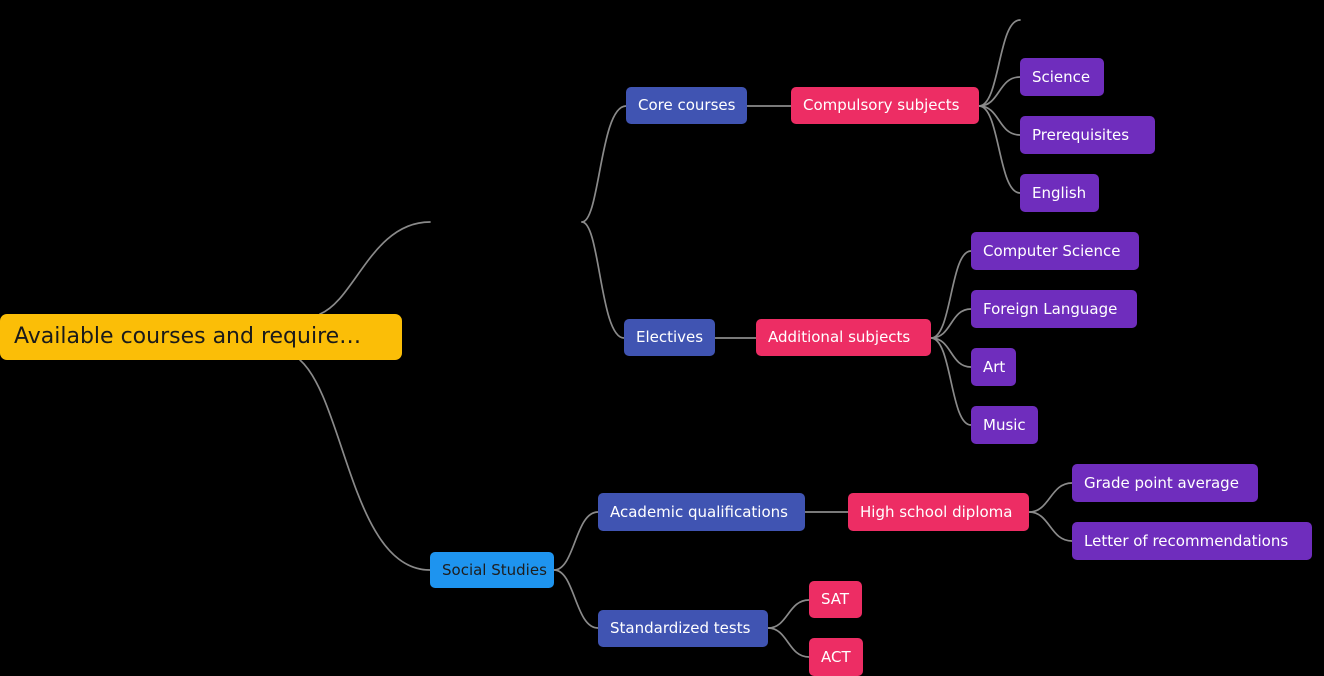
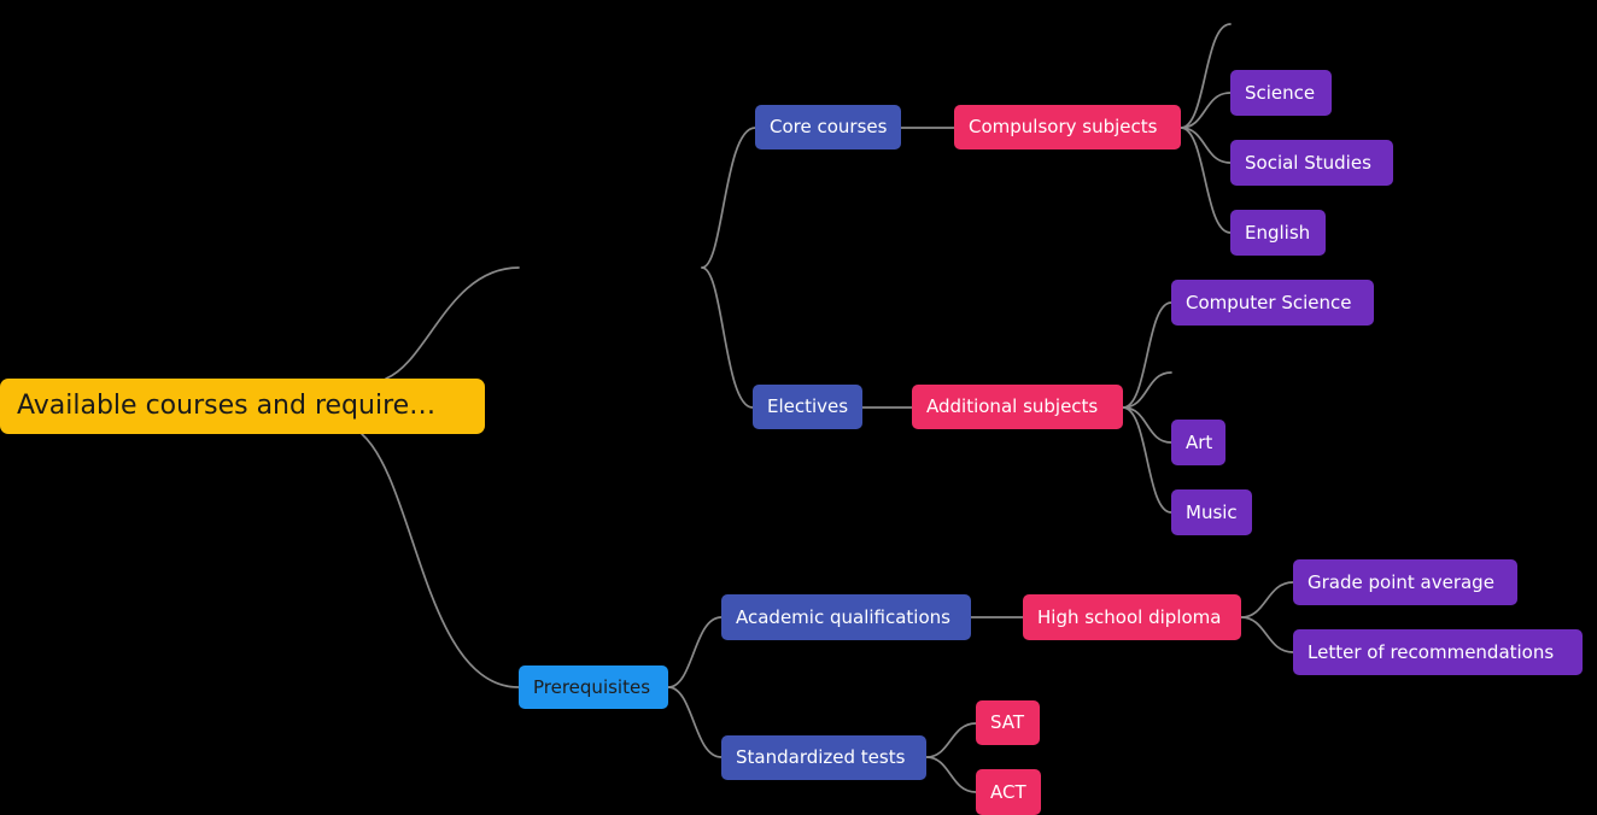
  Available courses and require…
- Social Studies
+ Prerequisites
  Core courses
  Electives
  Academic qualifications
  Standardized tests
  Compulsory subjects
  Additional subjects
  High school diploma
  SAT
  ACT
  Science
- Prerequisites
+ Social Studies
  English
  Computer Science
- Foreign Language
  Art
  Music
  Grade point average
  Letter of recommendations
